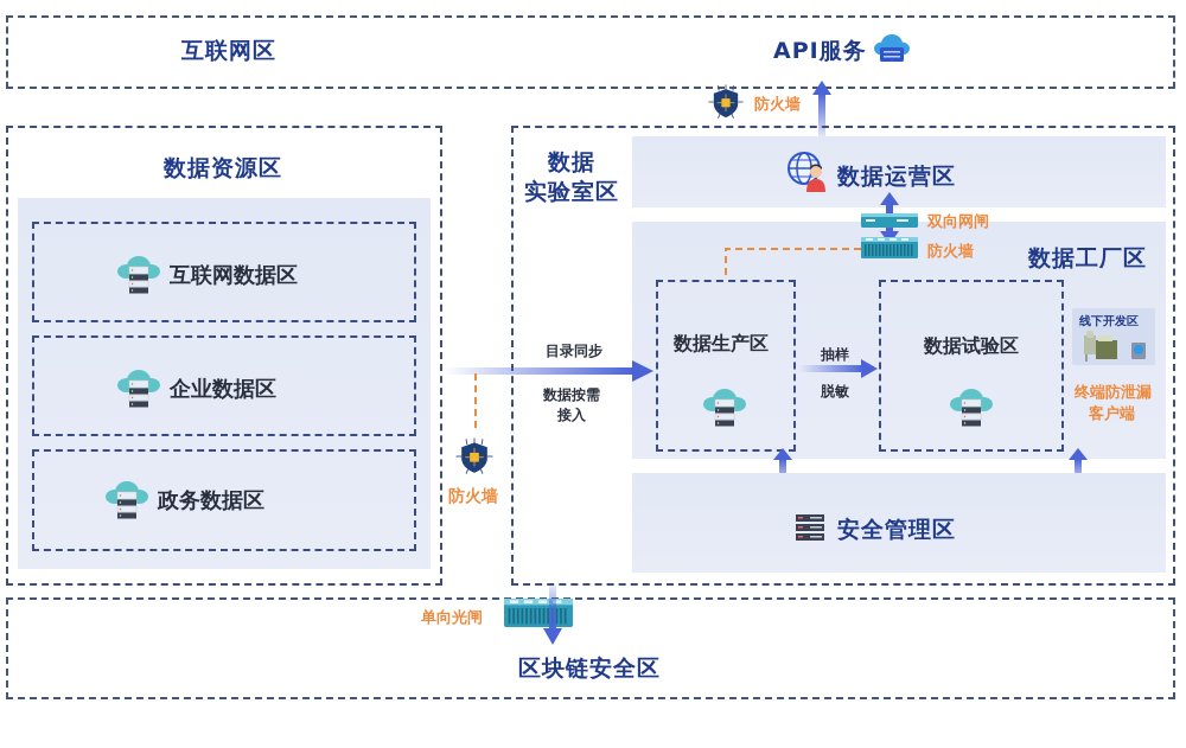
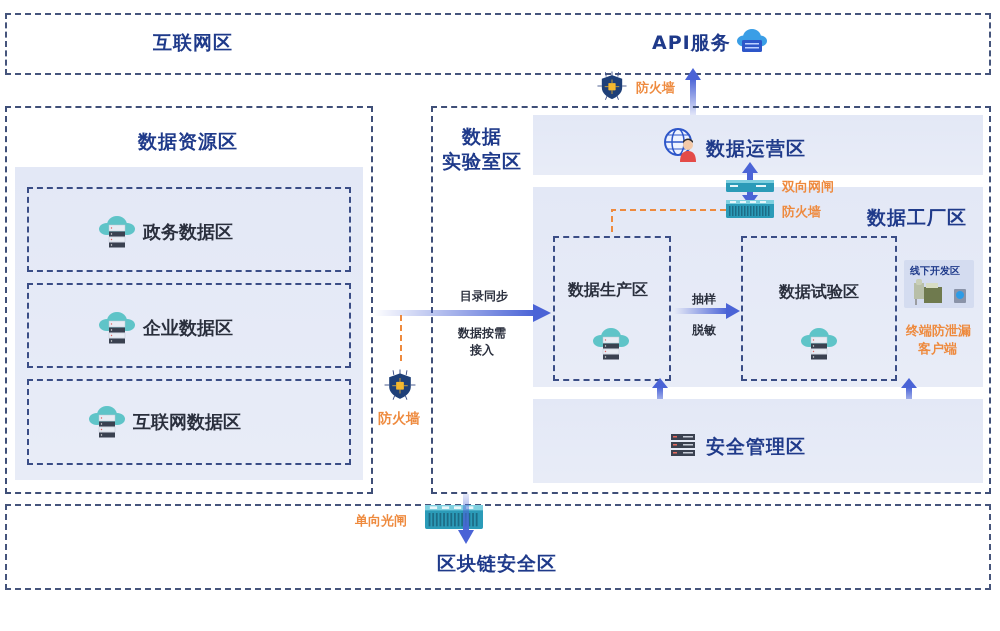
  互联网区
  API服务
  防火墙
  数据资源区
- 互联网数据区
+ 政务数据区
  企业数据区
- 政务数据区
+ 互联网数据区
  数据
  实验室区
  数据运营区
  数据工厂区
  双向网闸
  防火墙
  数据生产区
  抽样
  脱敏
  数据试验区
  线下开发区
  终端防泄漏
  客户端
  安全管理区
  目录同步
  数据按需
  接入
  防火墙
  单向光闸
  区块链安全区
